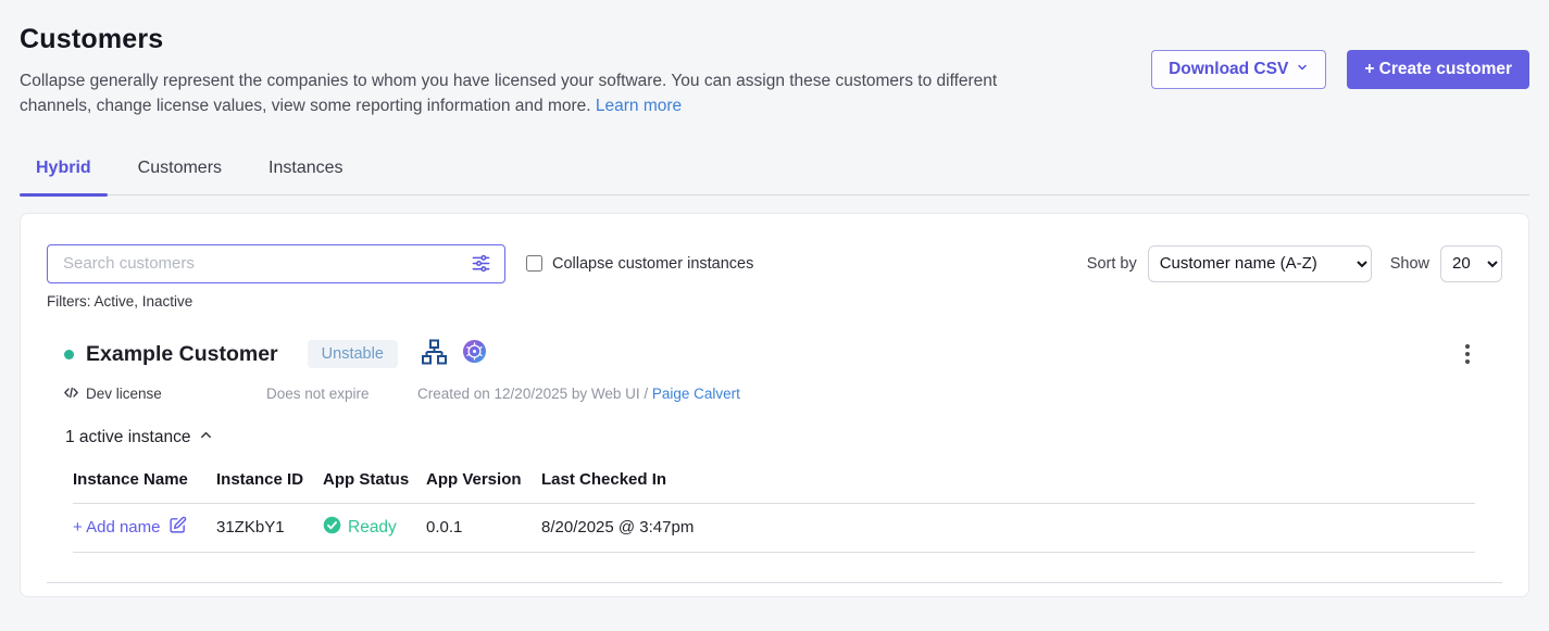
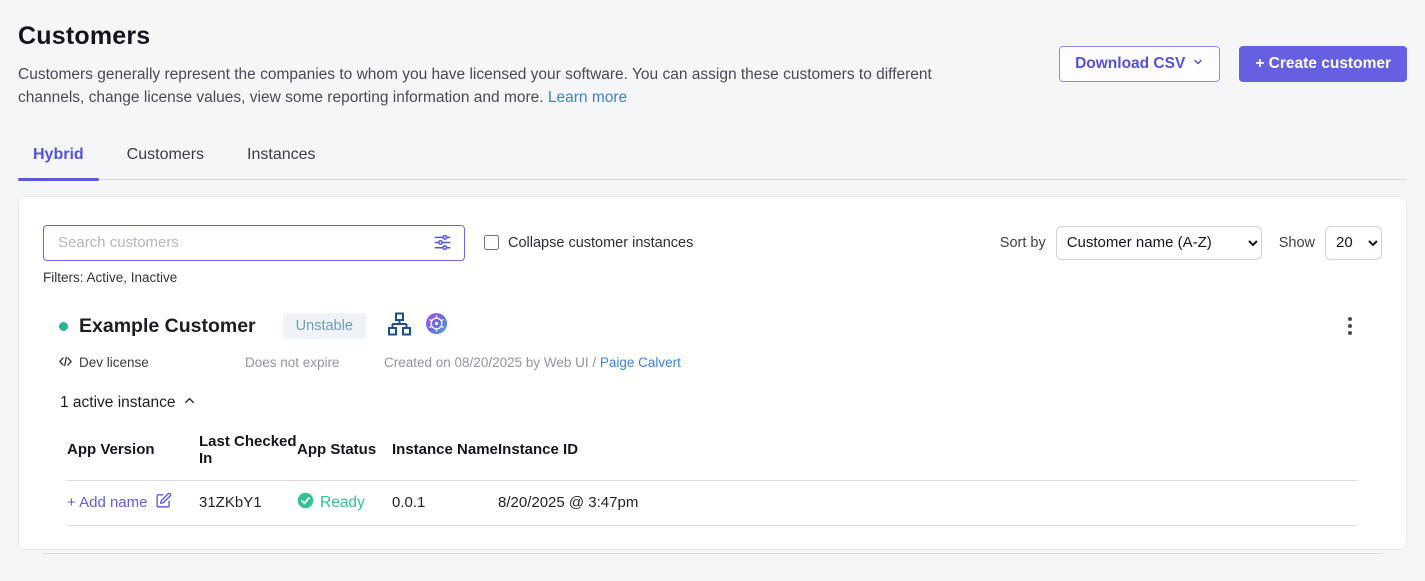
  Customers
- Collapse generally represent the companies to whom you have licensed your software. You can assign these customers to different channels, change license values, view some reporting information and more. Learn more
+ Customers generally represent the companies to whom you have licensed your software. You can assign these customers to different channels, change license values, view some reporting information and more. Learn more
  Download CSV
  + Create customer
  Hybrid
  Customers
  Instances
  Search customers
  Collapse customer instances
  Sort by
  Customer name (A-Z)
  Show
  20
  Filters: Active, Inactive
  Example Customer
  Unstable
  Dev license
  Does not expire
- Created on 12/20/2025 by Web UI / Paige Calvert
+ Created on 08/20/2025 by Web UI / Paige Calvert
  1 active instance
- Instance Name
+ App Version
- Instance ID
+ Last Checked In
  App Status
- App Version
+ Instance Name
- Last Checked In
+ Instance ID
  + Add name
  31ZKbY1
  Ready
  0.0.1
  8/20/2025 @ 3:47pm
